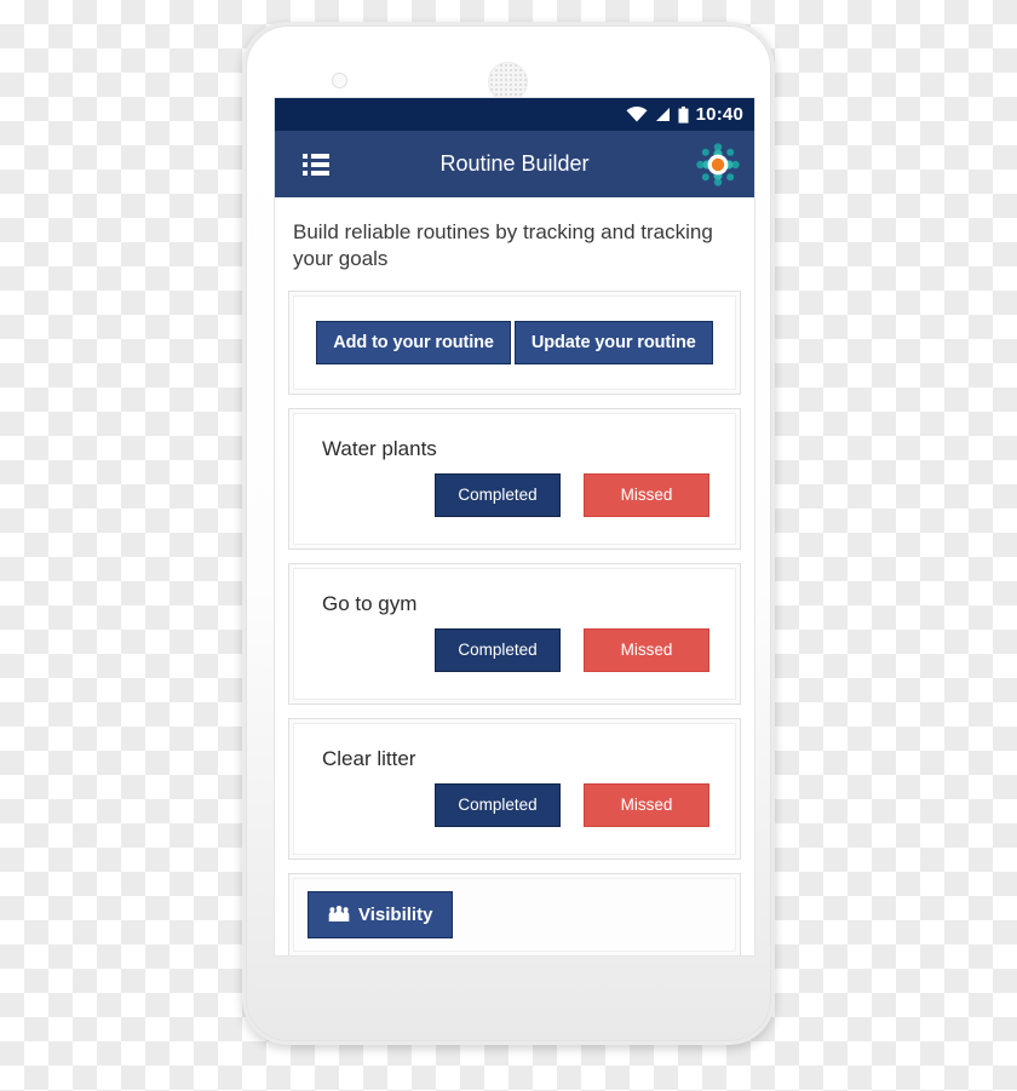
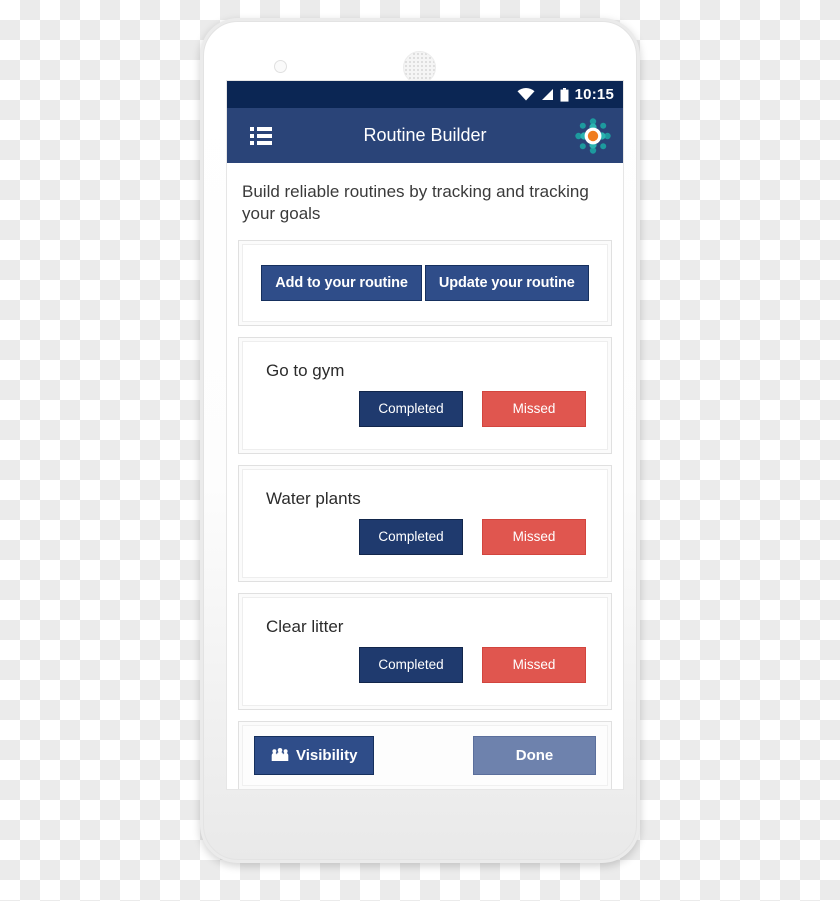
- 10:40
+ 10:15
  Routine Builder
  Build reliable routines by tracking and tracking your goals
  Add to your routine
  Update your routine
- Water plants
+ Go to gym
  Completed
  Missed
- Go to gym
+ Water plants
  Completed
  Missed
  Clear litter
  Completed
  Missed
  Visibility
+ Done
